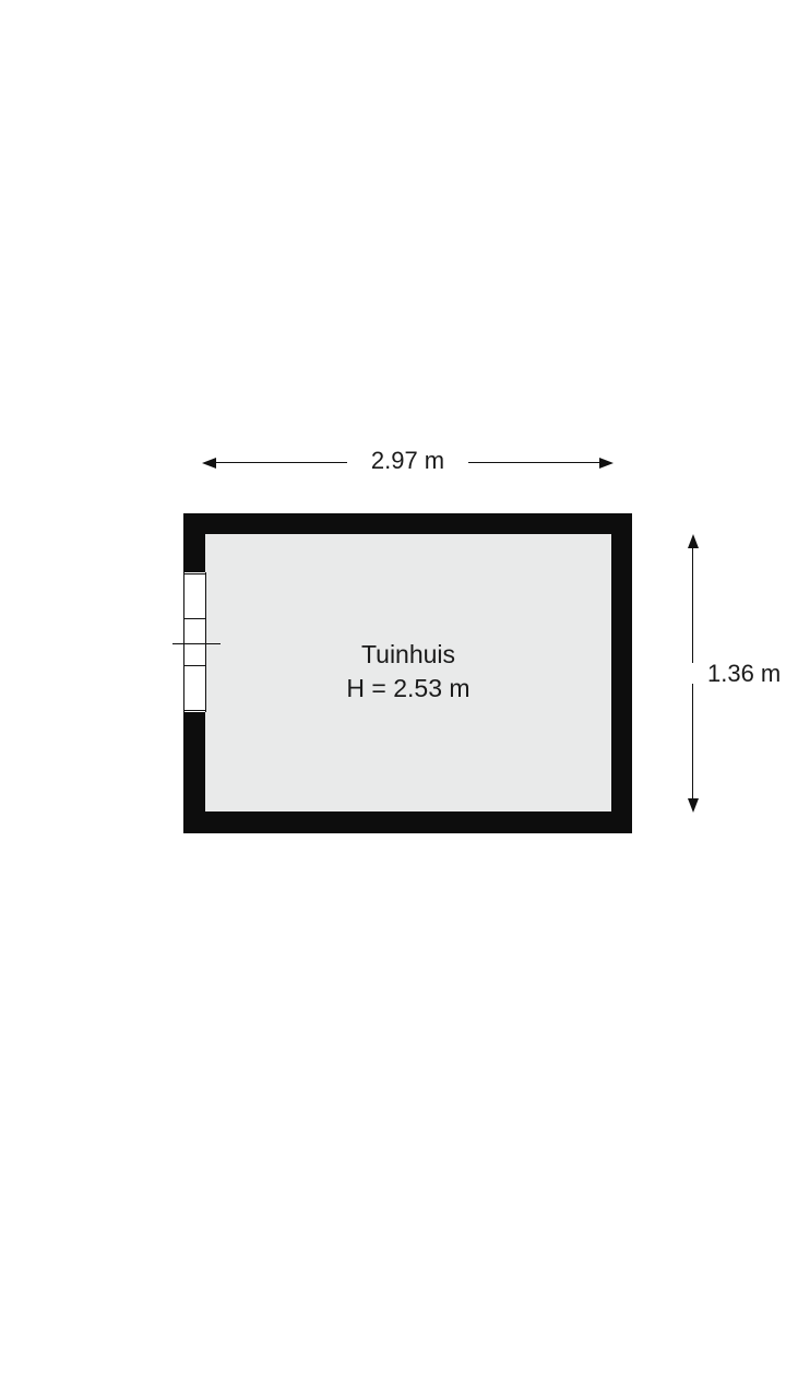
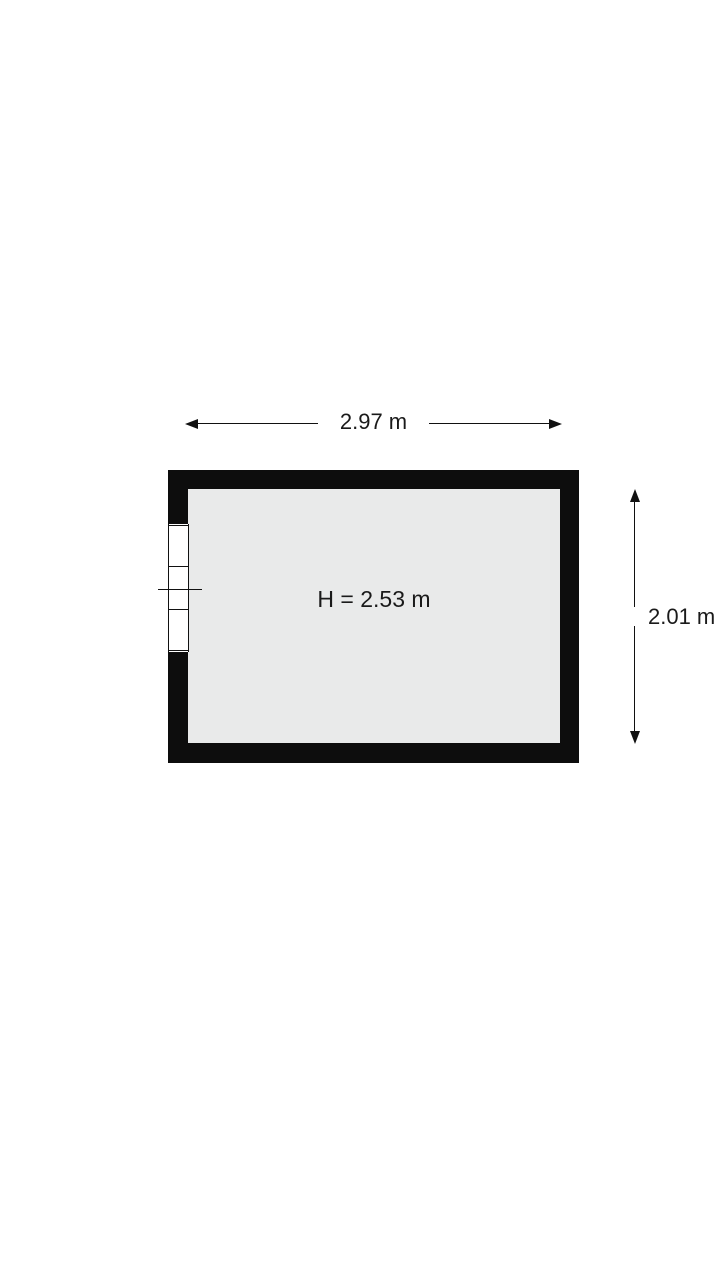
  2.97 m
- 1.36 m
+ 2.01 m
- Tuinhuis
  H = 2.53 m
